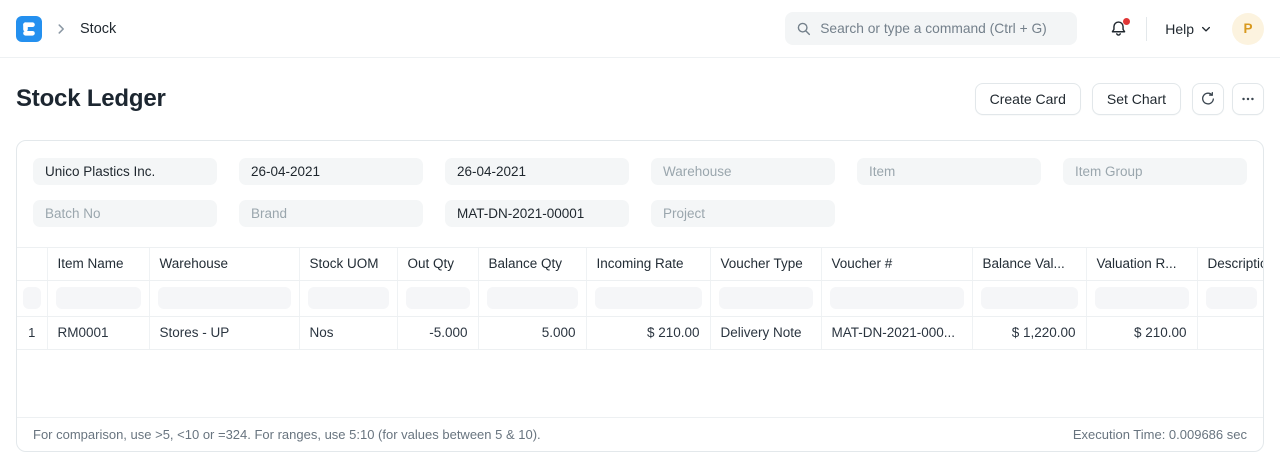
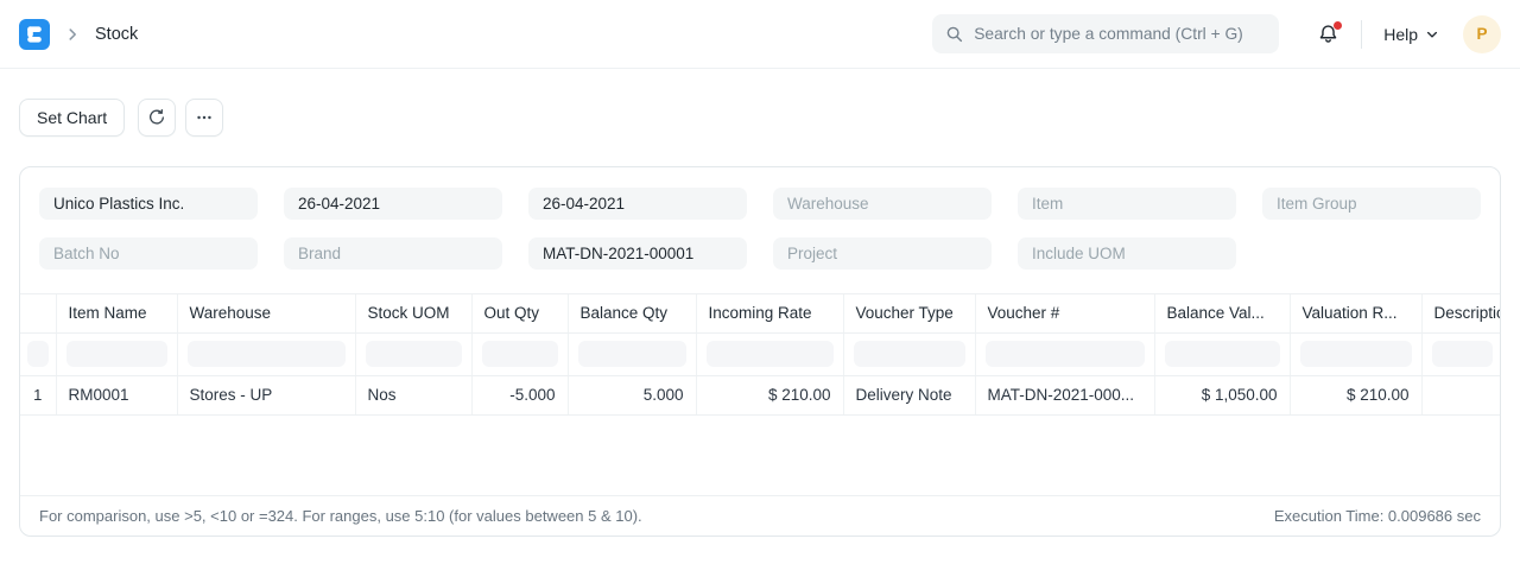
  Stock
  Search or type a command (Ctrl + G)
  Help
  P
- Stock Ledger
- Create Card
  Set Chart
  Unico Plastics Inc.
  26-04-2021
  26-04-2021
  Warehouse
  Item
  Item Group
  Batch No
  Brand
  MAT-DN-2021-00001
  Project
+ Include UOM
  	Item Name	Warehouse	Stock UOM	Out Qty	Balance Qty	Incoming Rate	Voucher Type	Voucher #	Balance Val...	Valuation R...	Descripti
- 1	RM0001	Stores - UP	Nos	-5.000	5.000	$ 210.00	Delivery Note	MAT-DN-2021-000...	$ 1,220.00	$ 210.00
+ 1	RM0001	Stores - UP	Nos	-5.000	5.000	$ 210.00	Delivery Note	MAT-DN-2021-000...	$ 1,050.00	$ 210.00
  For comparison, use >5, <10 or =324. For ranges, use 5:10 (for values between 5 & 10).
  Execution Time: 0.009686 sec
